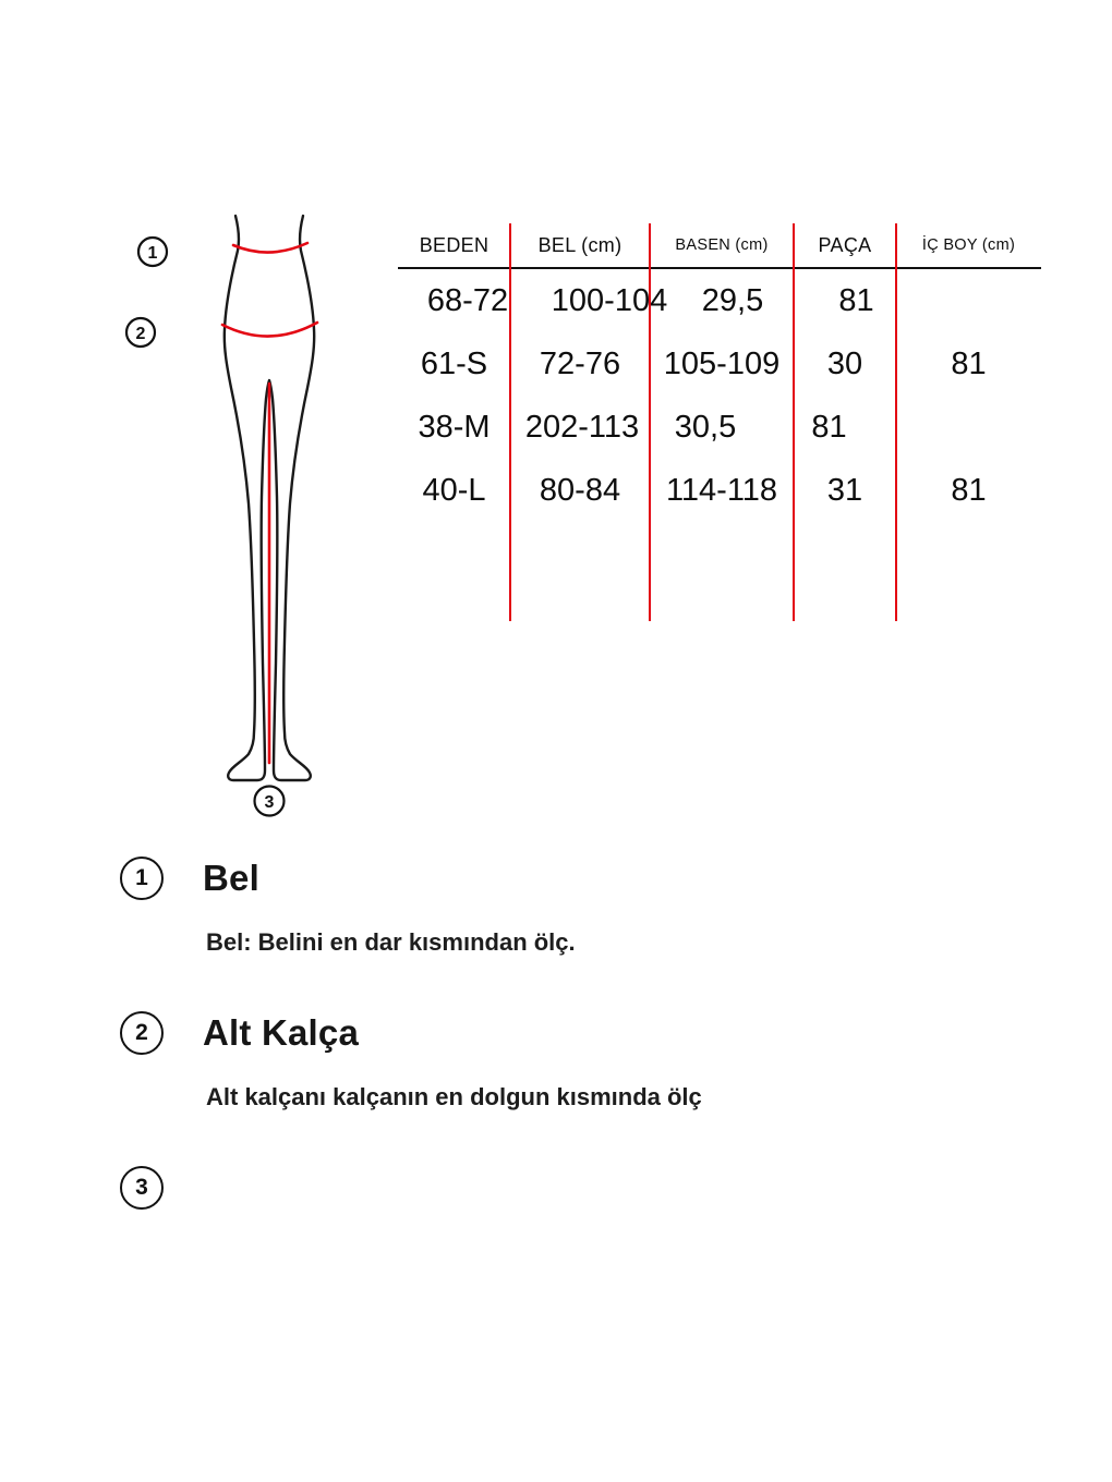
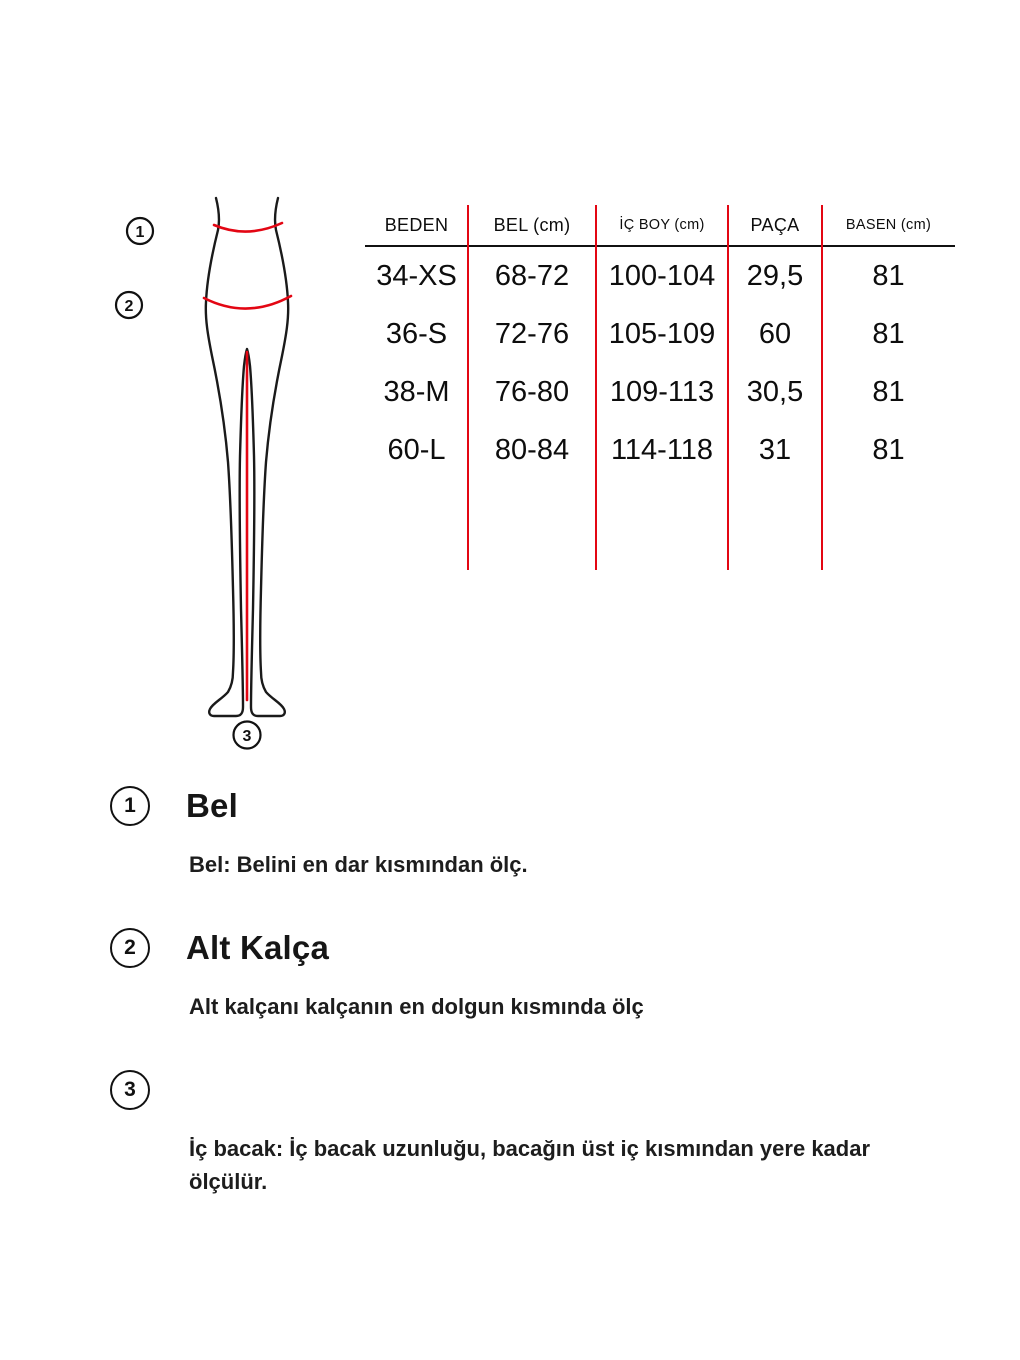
  1
  2
  3
  BEDEN
  BEL (cm)
- BASEN (cm)
+ İÇ BOY (cm)
  PAÇA
- İÇ BOY (cm)
+ BASEN (cm)
+ 34-XS
  68-72
  100-104
  29,5
  81
- 61-S
+ 36-S
  72-76
  105-109
- 30
+ 60
  81
  38-M
+ 76-80
- 202-113
+ 109-113
  30,5
  81
- 40-L
+ 60-L
  80-84
  114-118
  31
  81
  1
  Bel
  Bel: Belini en dar kısmından ölç.
  2
  Alt Kalça
  Alt kalçanı kalçanın en dolgun kısmında ölç
  3
+ İç bacak: İç bacak uzunluğu, bacağın üst iç kısmından yere kadar ölçülür.
